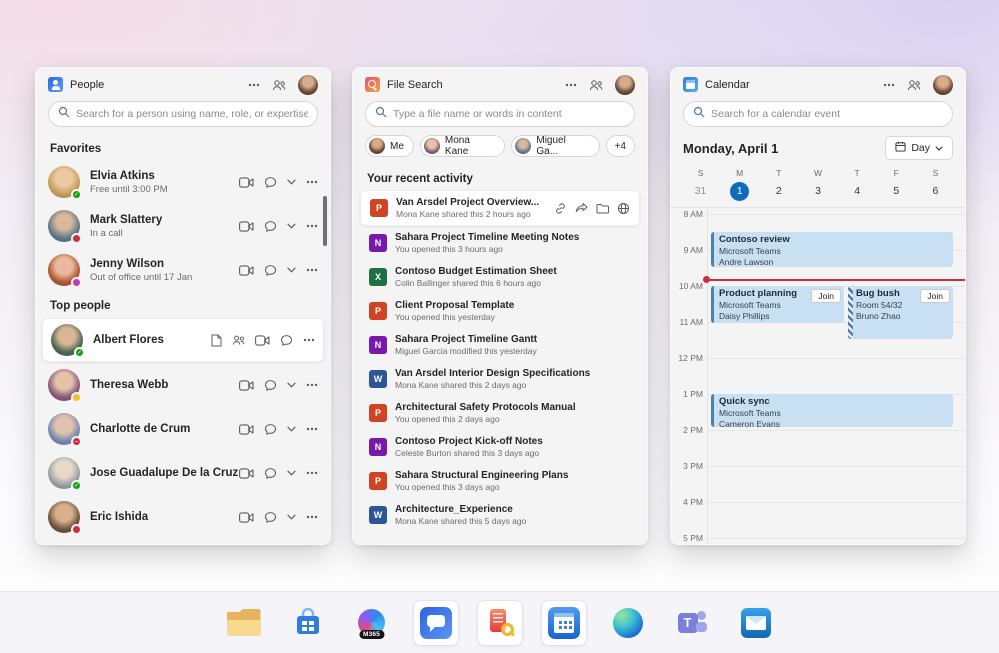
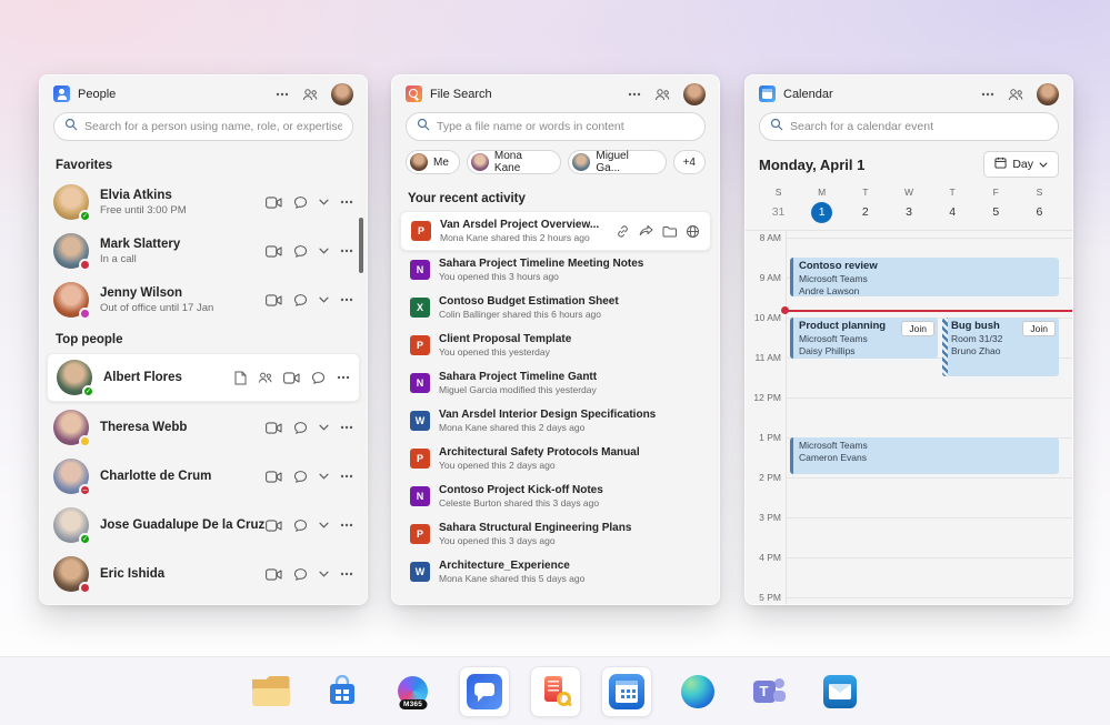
  People
  Search for a person using name, role, or expertise
  Favorites
  Elvia Atkins
  Free until 3:00 PM
  Mark Slattery
  In a call
  Jenny Wilson
  Out of office until 17 Jan
  Top people
  Albert Flores
  Theresa Webb
  Charlotte de Crum
  Jose Guadalupe De la Cruz
  Eric Ishida
  File Search
  Type a file name or words in content
  Me
  Mona Kane
  Miguel Ga...
  +4
  Your recent activity
  P
  Van Arsdel Project Overview...
  Mona Kane shared this 2 hours ago
  N
  Sahara Project Timeline Meeting Notes
  You opened this 3 hours ago
  X
  Contoso Budget Estimation Sheet
  Colin Ballinger shared this 6 hours ago
  P
  Client Proposal Template
  You opened this yesterday
  N
  Sahara Project Timeline Gantt
  Miguel Garcia modified this yesterday
  W
  Van Arsdel Interior Design Specifications
  Mona Kane shared this 2 days ago
  P
  Architectural Safety Protocols Manual
  You opened this 2 days ago
  N
  Contoso Project Kick-off Notes
  Celeste Burton shared this 3 days ago
  P
  Sahara Structural Engineering Plans
  You opened this 3 days ago
  W
  Architecture_Experience
  Mona Kane shared this 5 days ago
  Calendar
  Search for a calendar event
  Monday, April 1
  Day
  S
  M
  T
  W
  T
  F
  S
  31
  1
  2
  3
  4
  5
  6
  8 AM
  9 AM
  10 AM
  11 AM
  12 PM
  1 PM
  2 PM
  3 PM
  4 PM
  5 PM
  Contoso review
  Microsoft Teams
  Andre Lawson
  Product planning
  Microsoft Teams
  Daisy Phillips
  Join
  Bug bush
- Room 54/32
+ Room 31/32
  Bruno Zhao
  Join
- Quick sync
  Microsoft Teams
  Cameron Evans
  T
